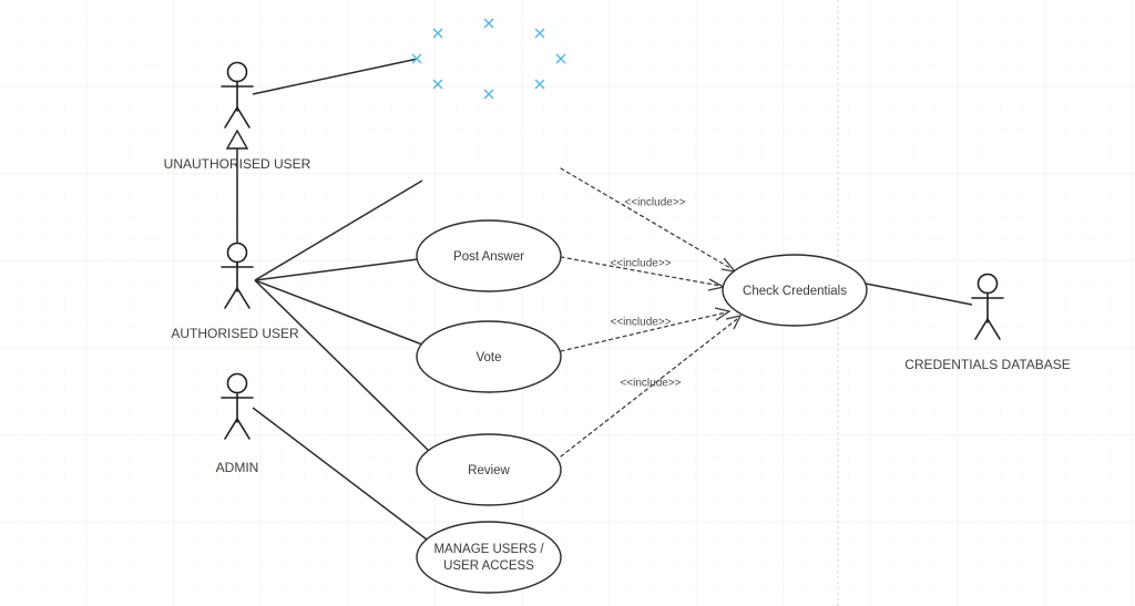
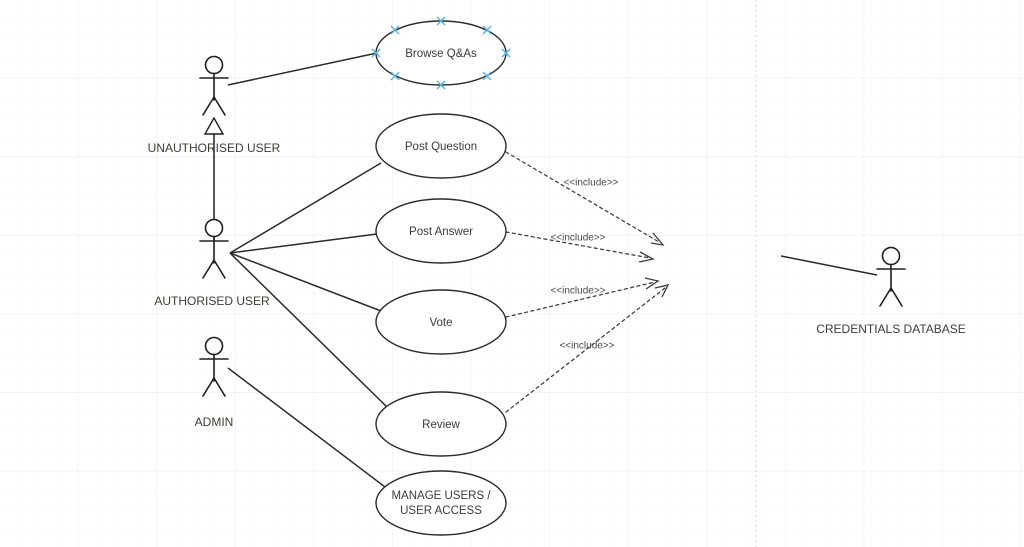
  <<include>>
  <<include>>
  <<include>>
  <<include>>
+ Browse Q&As
+ Post Question
  Post Answer
  Vote
  Review
  MANAGE USERS /
  USER ACCESS
- Check Credentials
  UNAUTHORISED USER
  AUTHORISED USER
  ADMIN
  CREDENTIALS DATABASE
